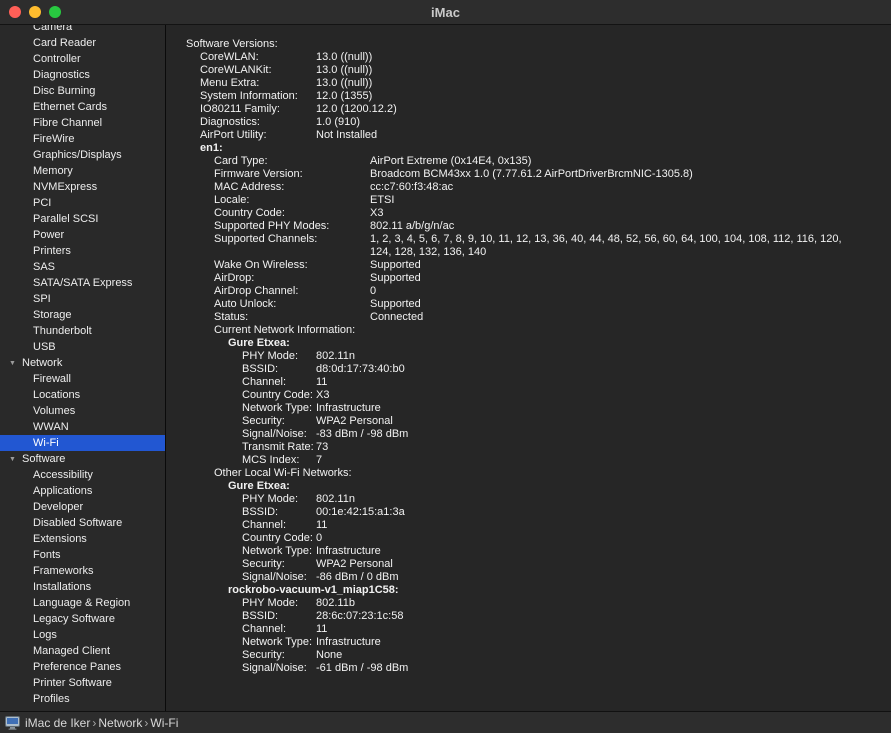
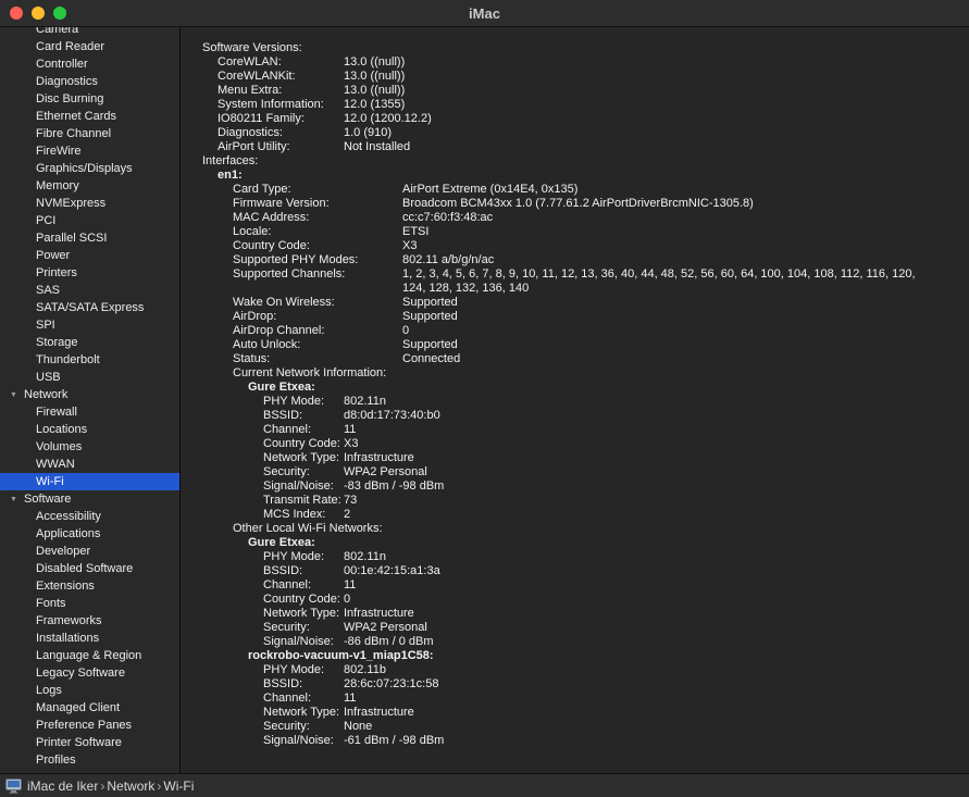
  iMac
  Camera
  Card Reader
  Controller
  Diagnostics
  Disc Burning
  Ethernet Cards
  Fibre Channel
  FireWire
  Graphics/Displays
  Memory
  NVMExpress
  PCI
  Parallel SCSI
  Power
  Printers
  SAS
  SATA/SATA Express
  SPI
  Storage
  Thunderbolt
  USB
  Network
  Firewall
  Locations
  Volumes
  WWAN
  Wi-Fi
  Software
  Accessibility
  Applications
  Developer
  Disabled Software
  Extensions
  Fonts
  Frameworks
  Installations
  Language & Region
  Legacy Software
  Logs
  Managed Client
  Preference Panes
  Printer Software
  Profiles
  Software Versions:
  CoreWLAN:
  13.0 ((null))
  CoreWLANKit:
  13.0 ((null))
  Menu Extra:
  13.0 ((null))
  System Information:
  12.0 (1355)
  IO80211 Family:
  12.0 (1200.12.2)
  Diagnostics:
  1.0 (910)
  AirPort Utility:
  Not Installed
+ Interfaces:
  en1:
  Card Type:
  AirPort Extreme (0x14E4, 0x135)
  Firmware Version:
  Broadcom BCM43xx 1.0 (7.77.61.2 AirPortDriverBrcmNIC-1305.8)
  MAC Address:
  cc:c7:60:f3:48:ac
  Locale:
  ETSI
  Country Code:
  X3
  Supported PHY Modes:
  802.11 a/b/g/n/ac
  Supported Channels:
  1, 2, 3, 4, 5, 6, 7, 8, 9, 10, 11, 12, 13, 36, 40, 44, 48, 52, 56, 60, 64, 100, 104, 108, 112, 116, 120, 124, 128, 132, 136, 140
  Wake On Wireless:
  Supported
  AirDrop:
  Supported
  AirDrop Channel:
  0
  Auto Unlock:
  Supported
  Status:
  Connected
  Current Network Information:
  Gure Etxea:
  PHY Mode:
  802.11n
  BSSID:
  d8:0d:17:73:40:b0
  Channel:
  11
  Country Code:
  X3
  Network Type:
  Infrastructure
  Security:
  WPA2 Personal
  Signal/Noise:
  -83 dBm / -98 dBm
  Transmit Rate:
  73
  MCS Index:
- 7
+ 2
  Other Local Wi-Fi Networks:
  Gure Etxea:
  PHY Mode:
  802.11n
  BSSID:
  00:1e:42:15:a1:3a
  Channel:
  11
  Country Code:
  0
  Network Type:
  Infrastructure
  Security:
  WPA2 Personal
  Signal/Noise:
  -86 dBm / 0 dBm
  rockrobo-vacuum-v1_mi
  PHY Mode:
  802.11b
  BSSID:
  28:6c:07:23:1c:58
  Channel:
  11
  Network Type:
  Infrastructure
  Security:
  None
  Signal/Noise:
  -61 dBm / -98 dBm
  iMac de Iker › Network › Wi-Fi
